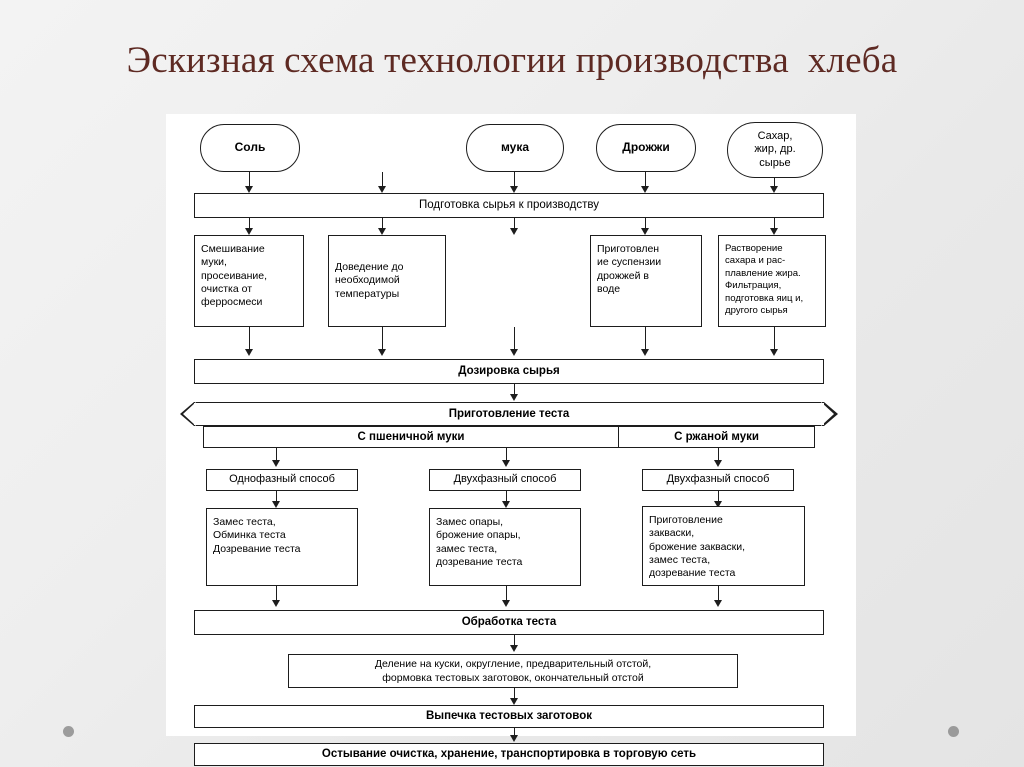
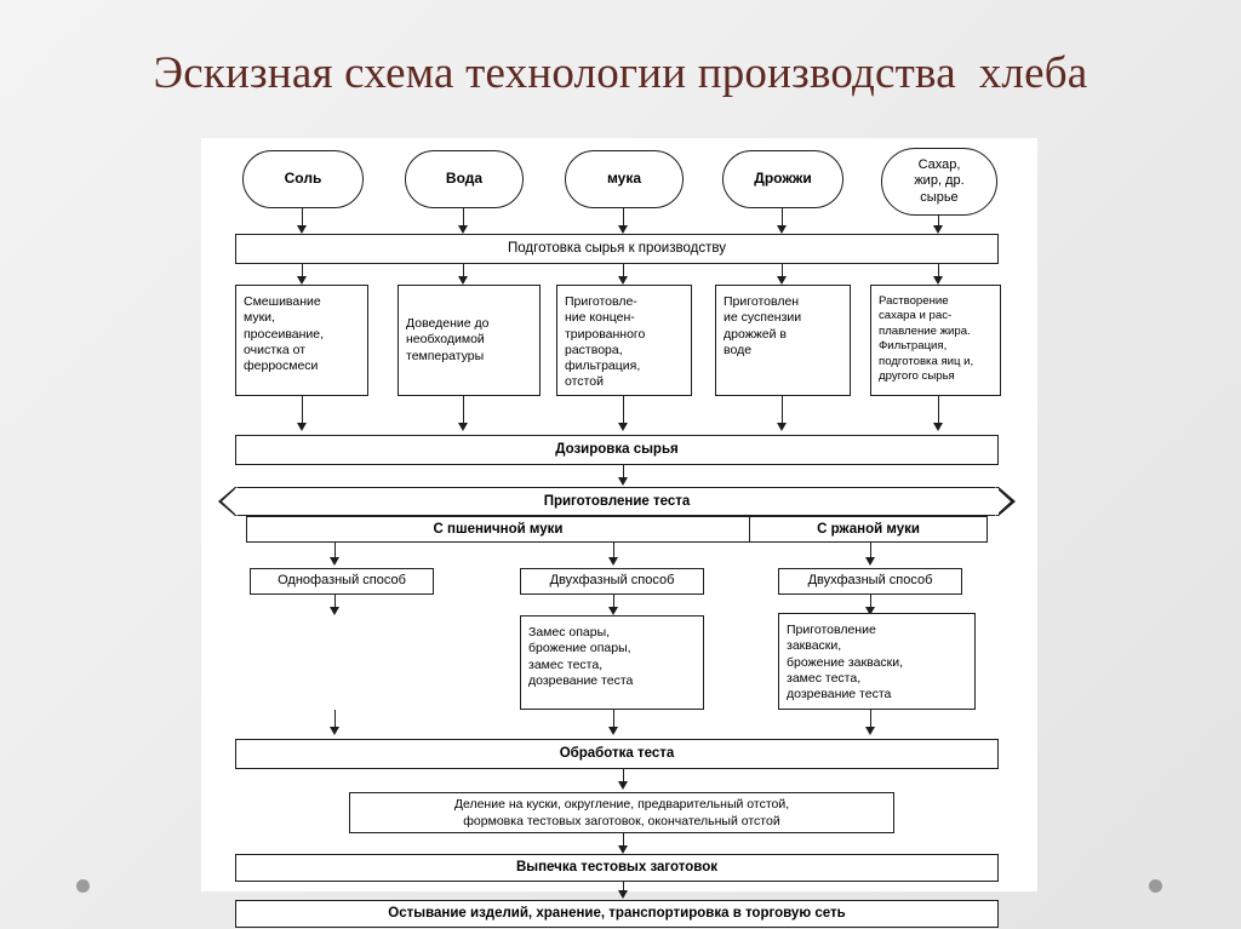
  Эскизная схема технологии производства хлеба
  Соль
+ Вода
  мука
  Дрожжи
  Сахар,
  жир, др.
  сырье
  Подготовка сырья к производству
  Смешивание
  муки,
  просеивание,
  очистка от
  ферросмеси
  Доведение до
  необходимой
  температуры
+ Приготовле-
+ ние концен-
+ трированного
+ раствора,
+ фильтрация,
+ отстой
  Приготовлен
  ие суспензии
  дрожжей в
  воде
  Растворение
  сахара и рас-
  плавление жира.
  Фильтрация,
  подготовка яиц и,
  другого сырья
  Дозировка сырья
  Приготовление теста
  С пшеничной муки
  С ржаной муки
  Однофазный способ
  Двухфазный способ
  Двухфазный способ
- Замес теста,
- Обминка теста
- Дозревание теста
  Замес опары,
  брожение опары,
  замес теста,
  дозревание теста
  Приготовление
  закваски,
  брожение закваски,
  замес теста,
  дозревание теста
  Обработка теста
  Деление на куски, округление, предварительный отстой,
  формовка тестовых заготовок, окончательный отстой
  Выпечка тестовых заготовок
- Остывание очистка, хранение, транспортировка в торговую сеть
+ Остывание изделий, хранение, транспортировка в торговую сеть
